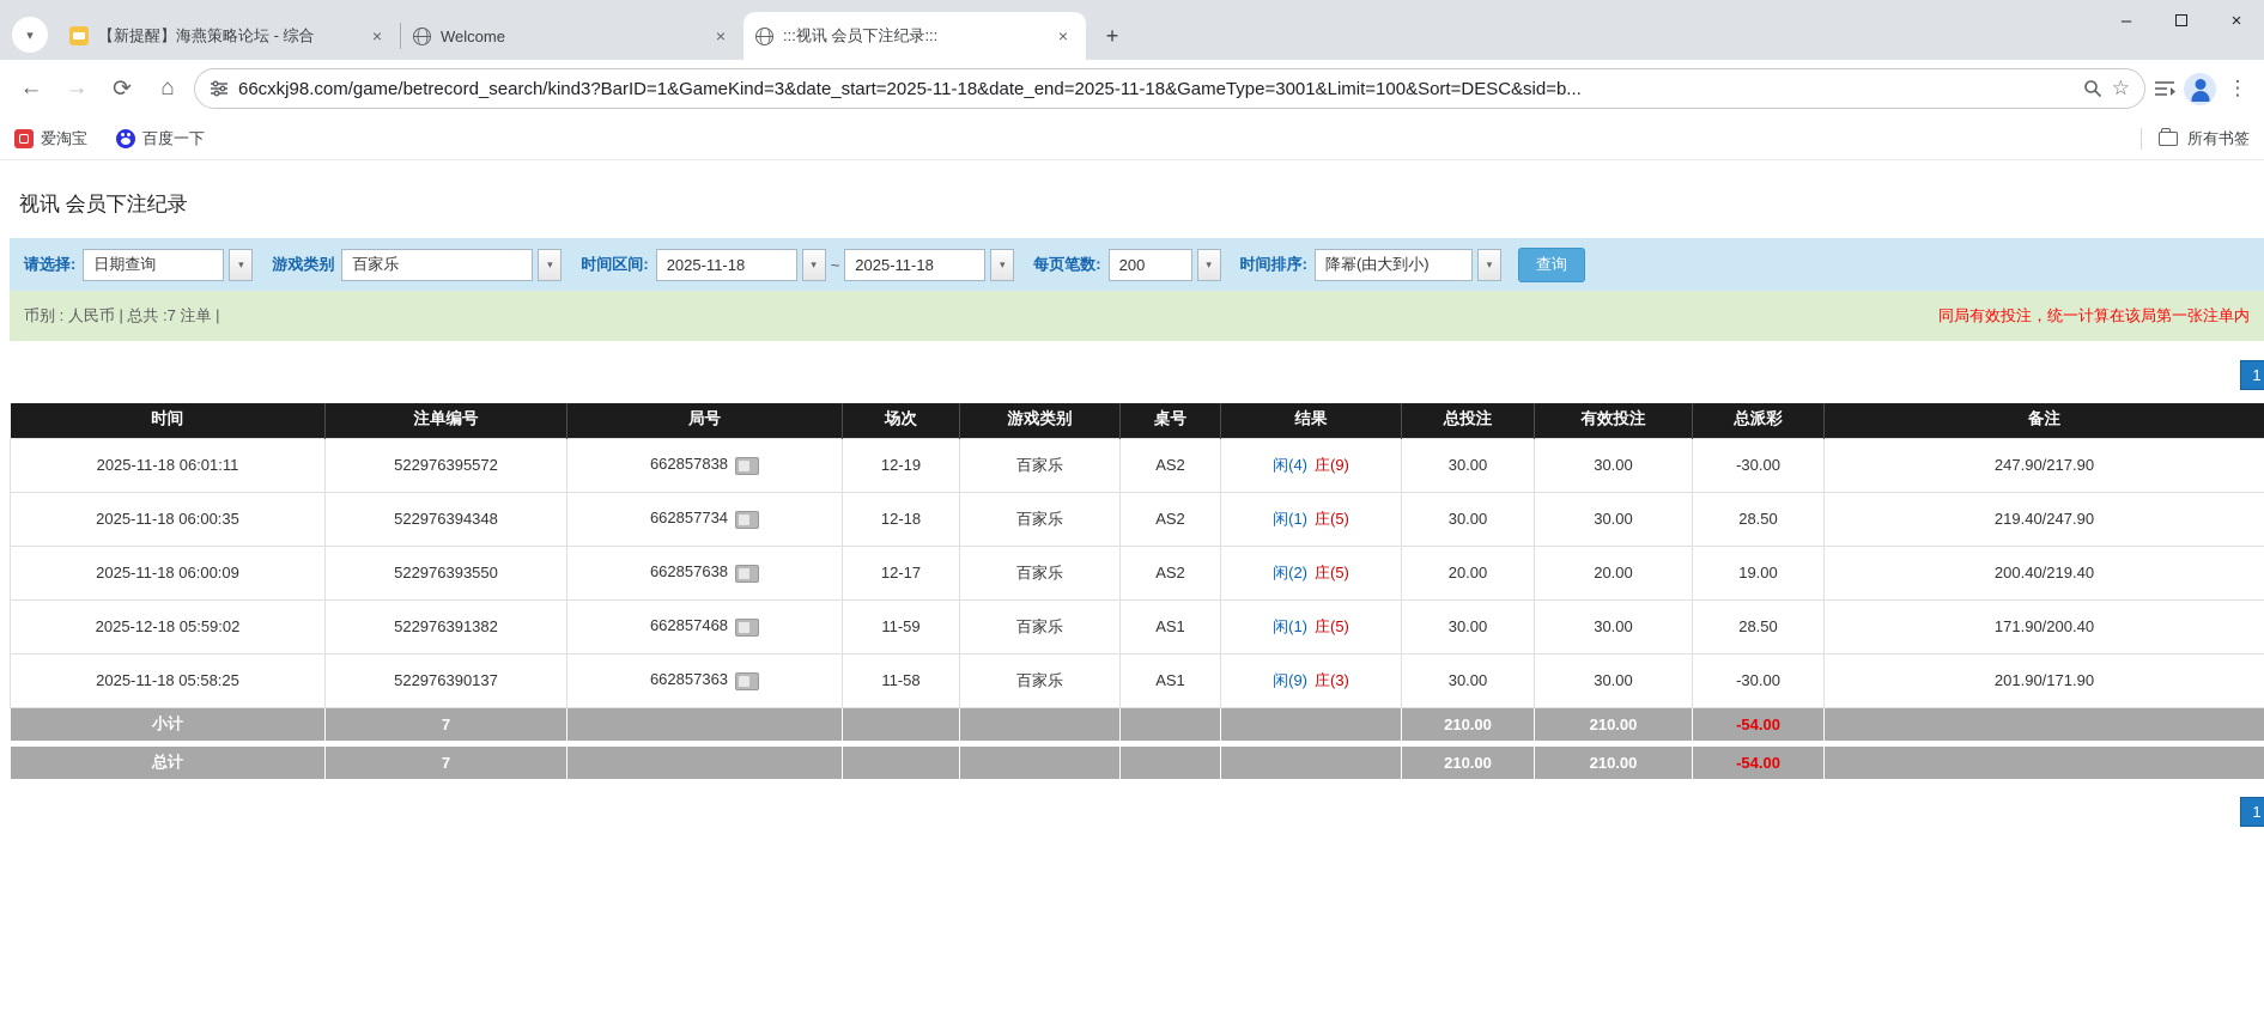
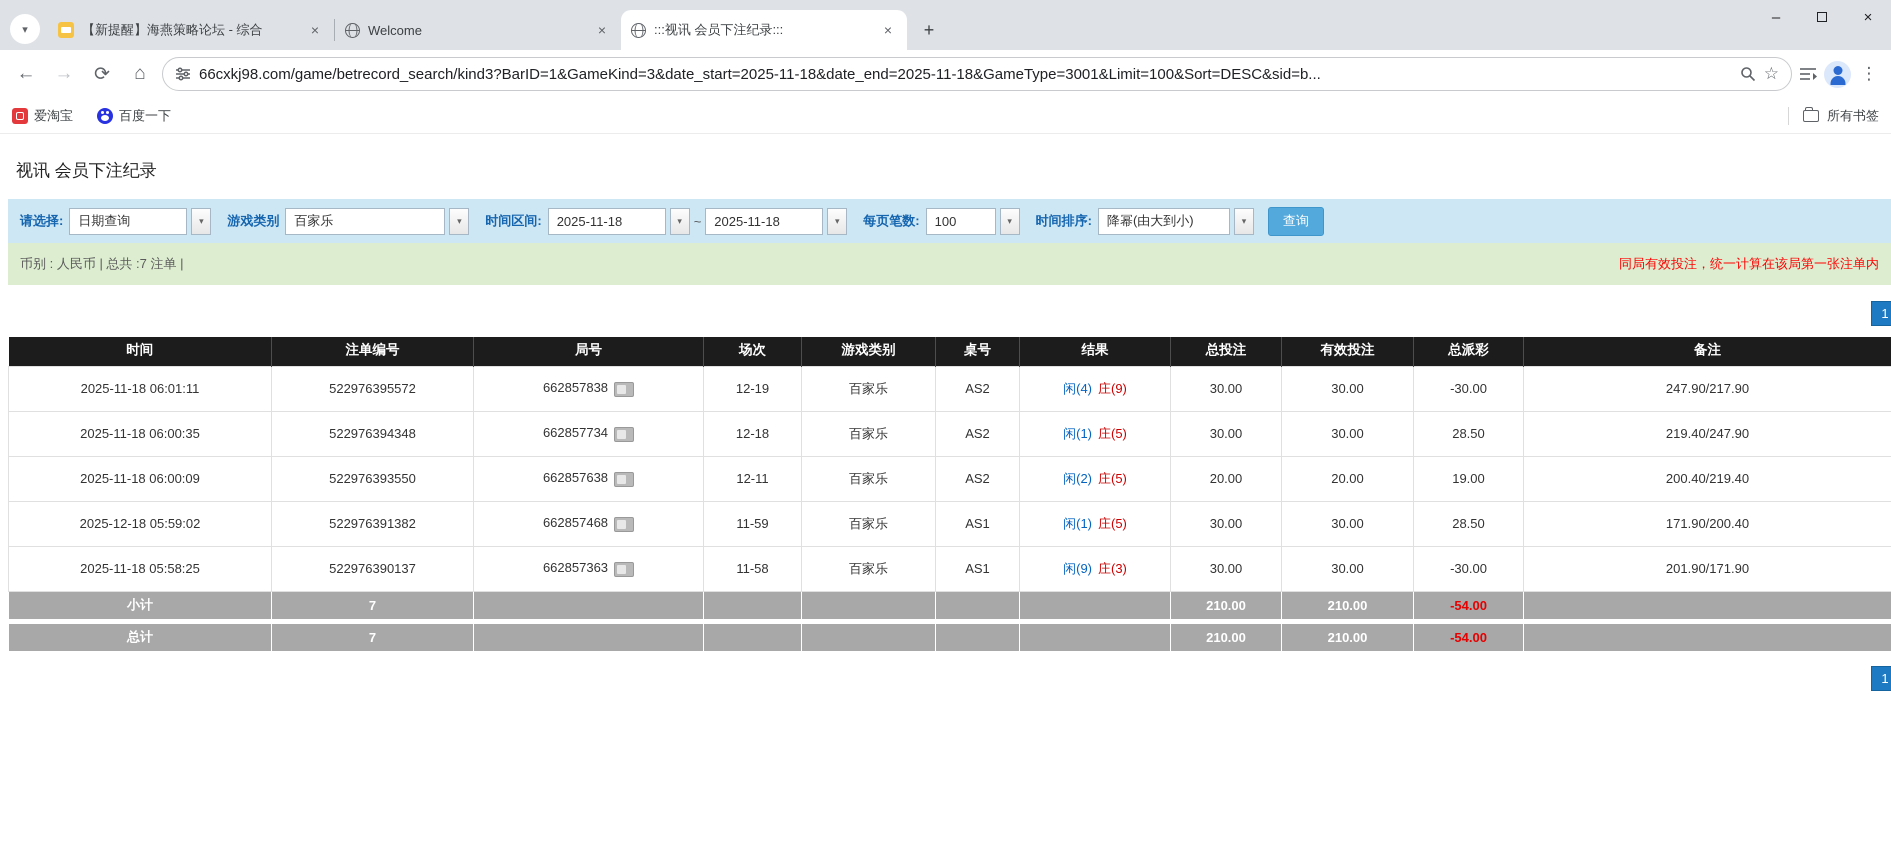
  ▾
  【新提醒】海燕策略论坛 - 综合
  ×
  Welcome
  ×
  :::视讯 会员下注纪录:::
  ×
  +
  –
  ×
  ←
  →
  ⟳
  ⌂
  66cxkj98.com/game/betrecord_search/kind3?BarID=1&GameKind=3&date_start=2025-11-18&date_end=2025-11-18&GameType=3001&Limit=100&Sort=DESC&sid=b...
  ☆
  ⋮
  爱淘宝
  百度一下
  所有书签
  视讯 会员下注纪录
  请选择:
  日期查询
  ▾
  游戏类别
  百家乐
  ▾
  时间区间:
  2025-11-18
  ▾
  ~
  2025-11-18
  ▾
  每页笔数:
- 200
+ 100
  ▾
  时间排序:
  降幂(由大到小)
  ▾
  查询
  币别 : 人民币 | 总共 :7 注单 |
  同局有效投注，统一计算在该局第一张注单内
  1
  时间	注单编号	局号	场次	游戏类别	桌号	结果	总投注	有效投注	总派彩	备注
  2025-11-18 06:01:11	522976395572	662857838	12-19	百家乐	AS2	闲(4) 庄(9)	30.00	30.00	-30.00	247.90/217.90
  2025-11-18 06:00:35	522976394348	662857734	12-18	百家乐	AS2	闲(1) 庄(5)	30.00	30.00	28.50	219.40/247.90
- 2025-11-18 06:00:09	522976393550	662857638	12-17	百家乐	AS2	闲(2) 庄(5)	20.00	20.00	19.00	200.40/219.40
+ 2025-11-18 06:00:09	522976393550	662857638	12-11	百家乐	AS2	闲(2) 庄(5)	20.00	20.00	19.00	200.40/219.40
  2025-12-18 05:59:02	522976391382	662857468	11-59	百家乐	AS1	闲(1) 庄(5)	30.00	30.00	28.50	171.90/200.40
  2025-11-18 05:58:25	522976390137	662857363	11-58	百家乐	AS1	闲(9) 庄(3)	30.00	30.00	-30.00	201.90/171.90
  小计	7						210.00	210.00	-54.00
  总计	7						210.00	210.00	-54.00
  1
